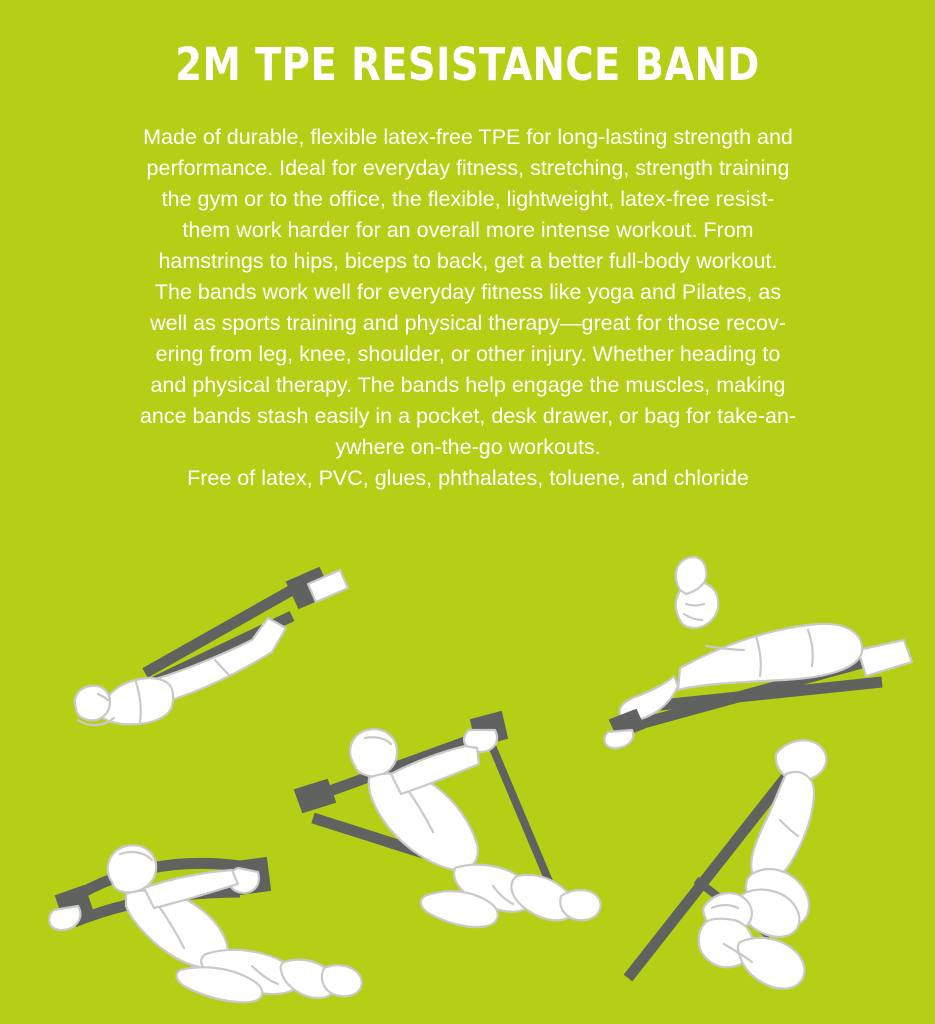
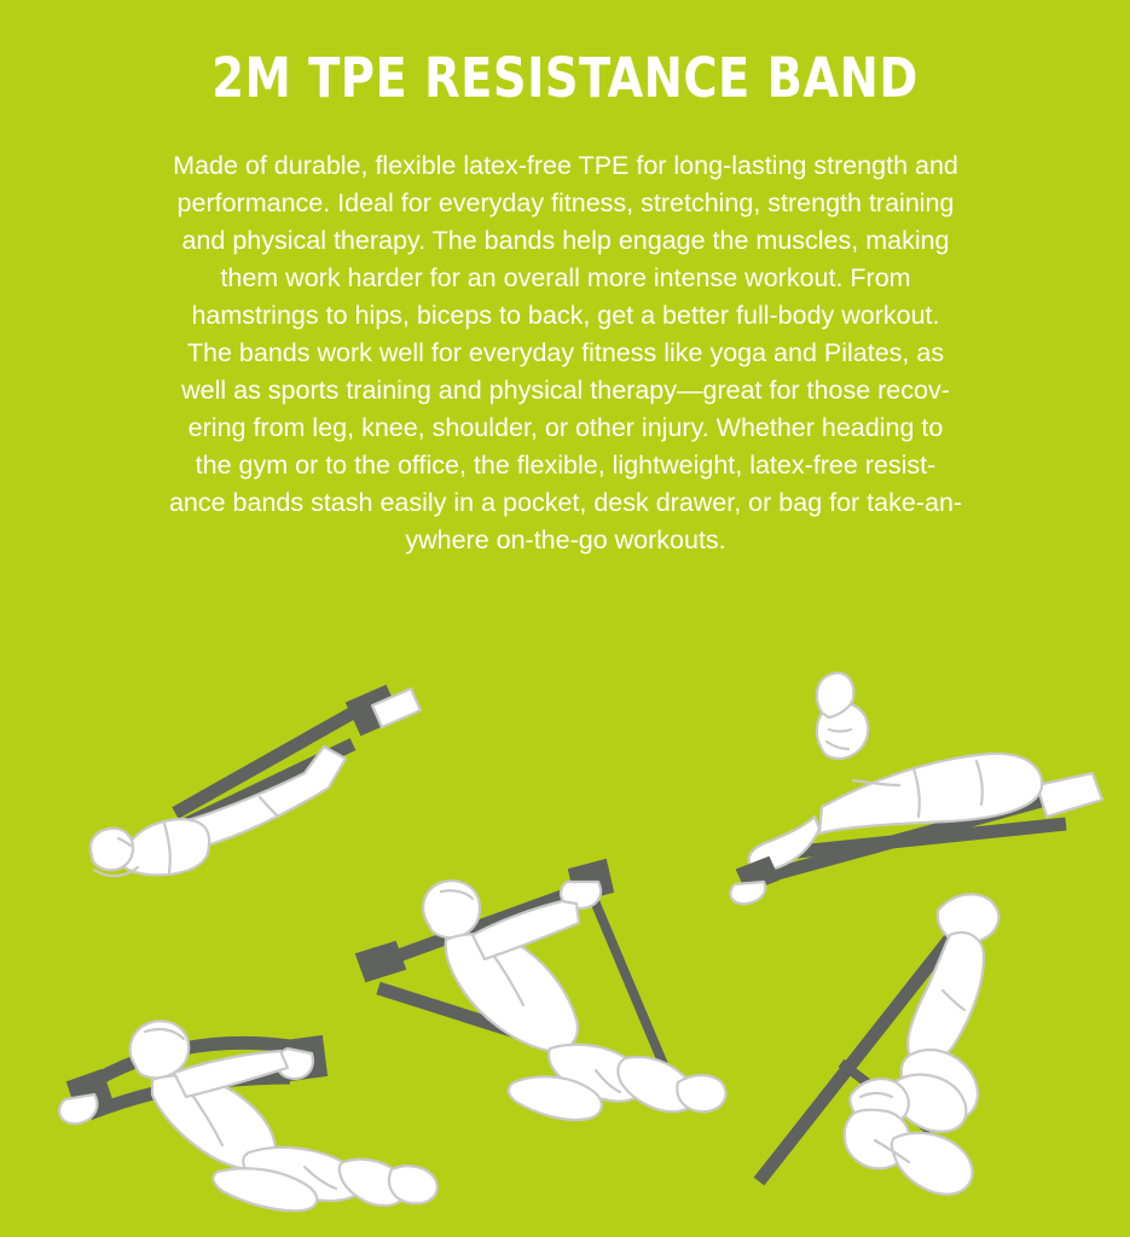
  2M TPE RESISTANCE BAND
  Made of durable, flexible latex-free TPE for long-lasting strength and
  performance. Ideal for everyday fitness, stretching, strength training
- the gym or to the office, the flexible, lightweight, latex-free resist-
+ and physical therapy. The bands help engage the muscles, making
  them work harder for an overall more intense workout. From
  hamstrings to hips, biceps to back, get a better full-body workout.
  The bands work well for everyday fitness like yoga and Pilates, as
  well as sports training and physical therapy—great for those recov-
  ering from leg, knee, shoulder, or other injury. Whether heading to
- and physical therapy. The bands help engage the muscles, making
+ the gym or to the office, the flexible, lightweight, latex-free resist-
  ance bands stash easily in a pocket, desk drawer, or bag for take-an-
  ywhere on-the-go workouts.
- Free of latex, PVC, glues, phthalates, toluene, and chloride
